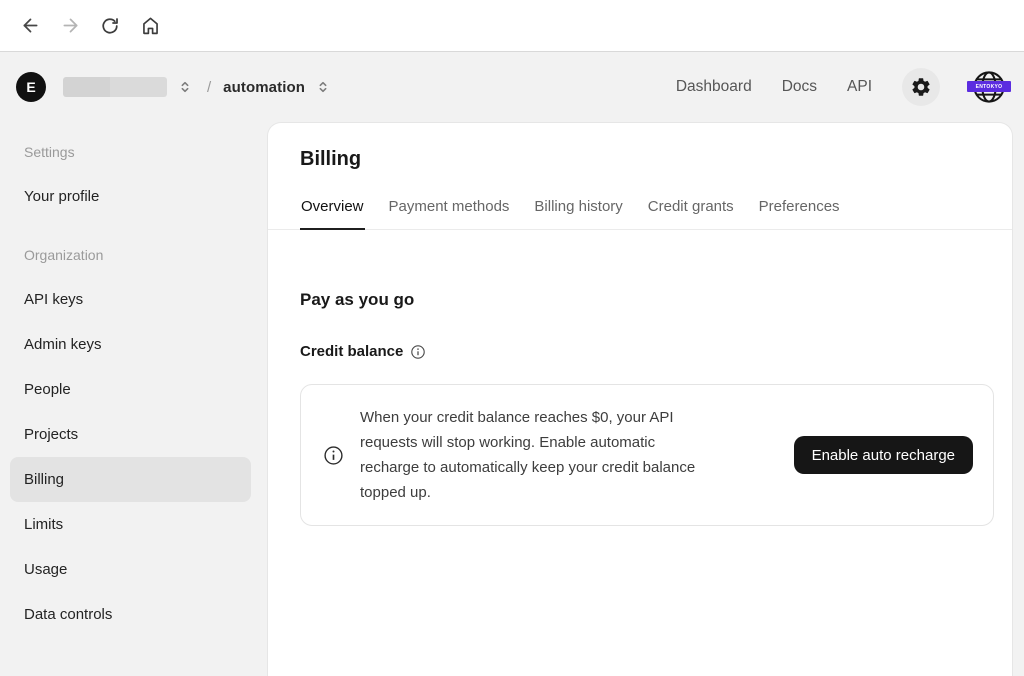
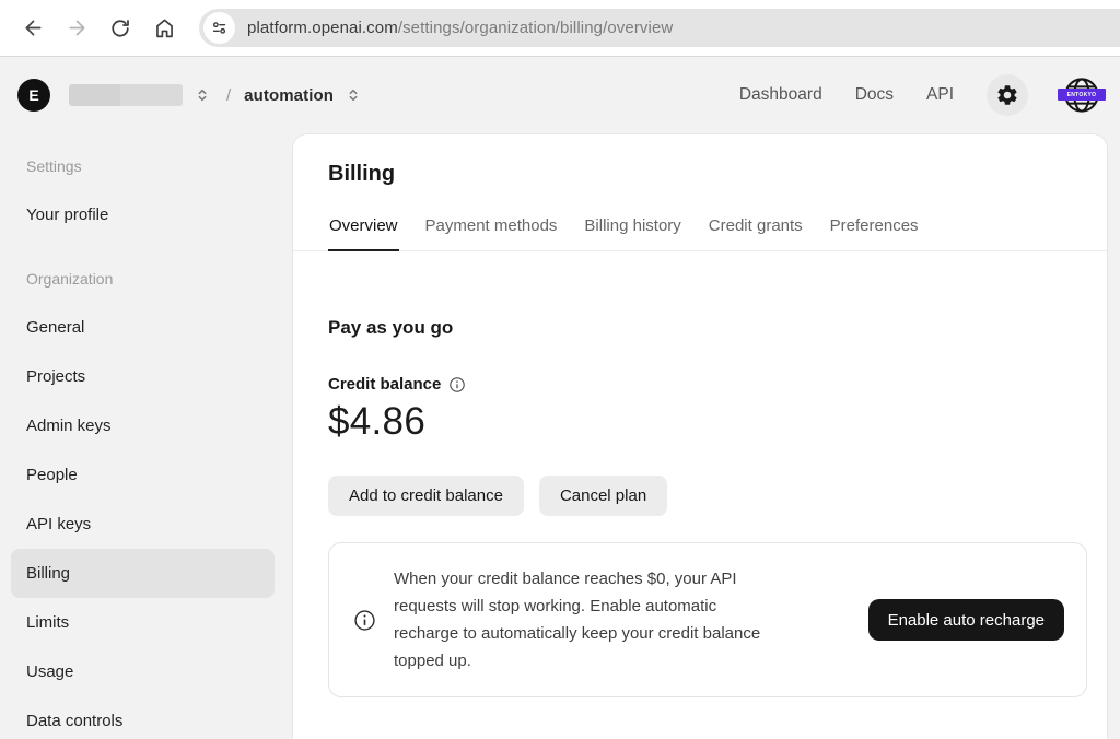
+ platform.openai.com/settings/organization/billing/overview
  E
  /
  automation
  Dashboard
  Docs
  API
  Settings
  Your profile
  Organization
+ General
- API keys
+ Projects
  Admin keys
  People
- Projects
+ API keys
  Billing
  Limits
  Usage
  Data controls
  Billing
  Overview
  Payment methods
  Billing history
  Credit grants
  Preferences
  Pay as you go
  Credit balance
+ $4.86
+ Add to credit balance
+ Cancel plan
  When your credit balance reaches $0, your API requests will stop working. Enable automatic recharge to automatically keep your credit balance topped up.
  Enable auto recharge
